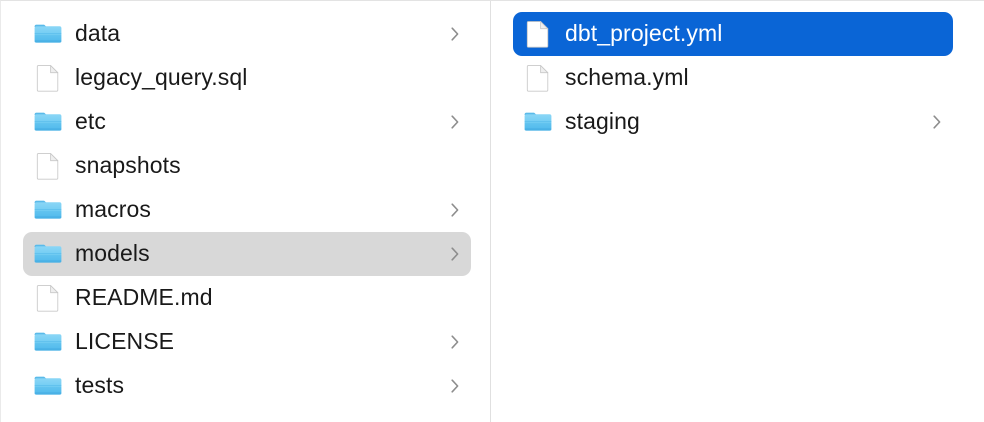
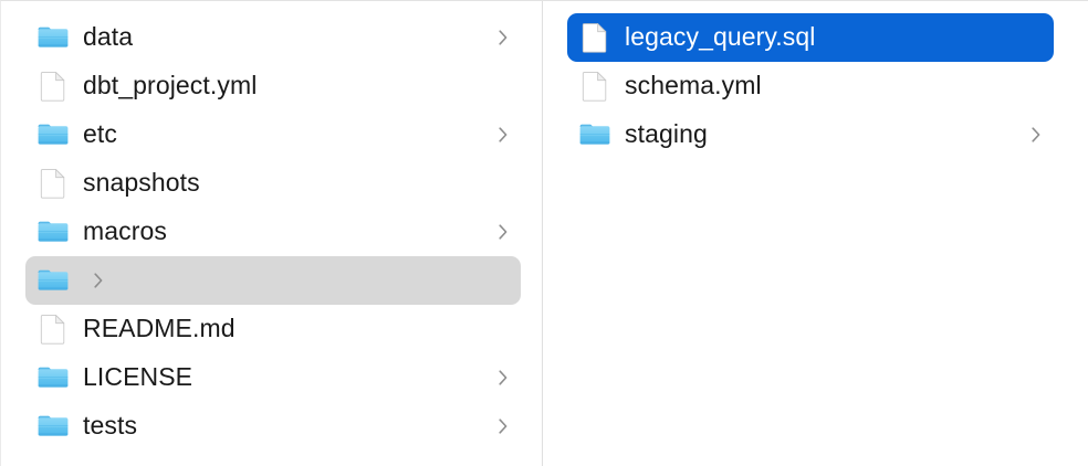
  data
- legacy_query.sql
+ dbt_project.yml
  etc
  snapshots
  macros
- models
  README.md
  LICENSE
  tests
- dbt_project.yml
+ legacy_query.sql
  schema.yml
  staging
